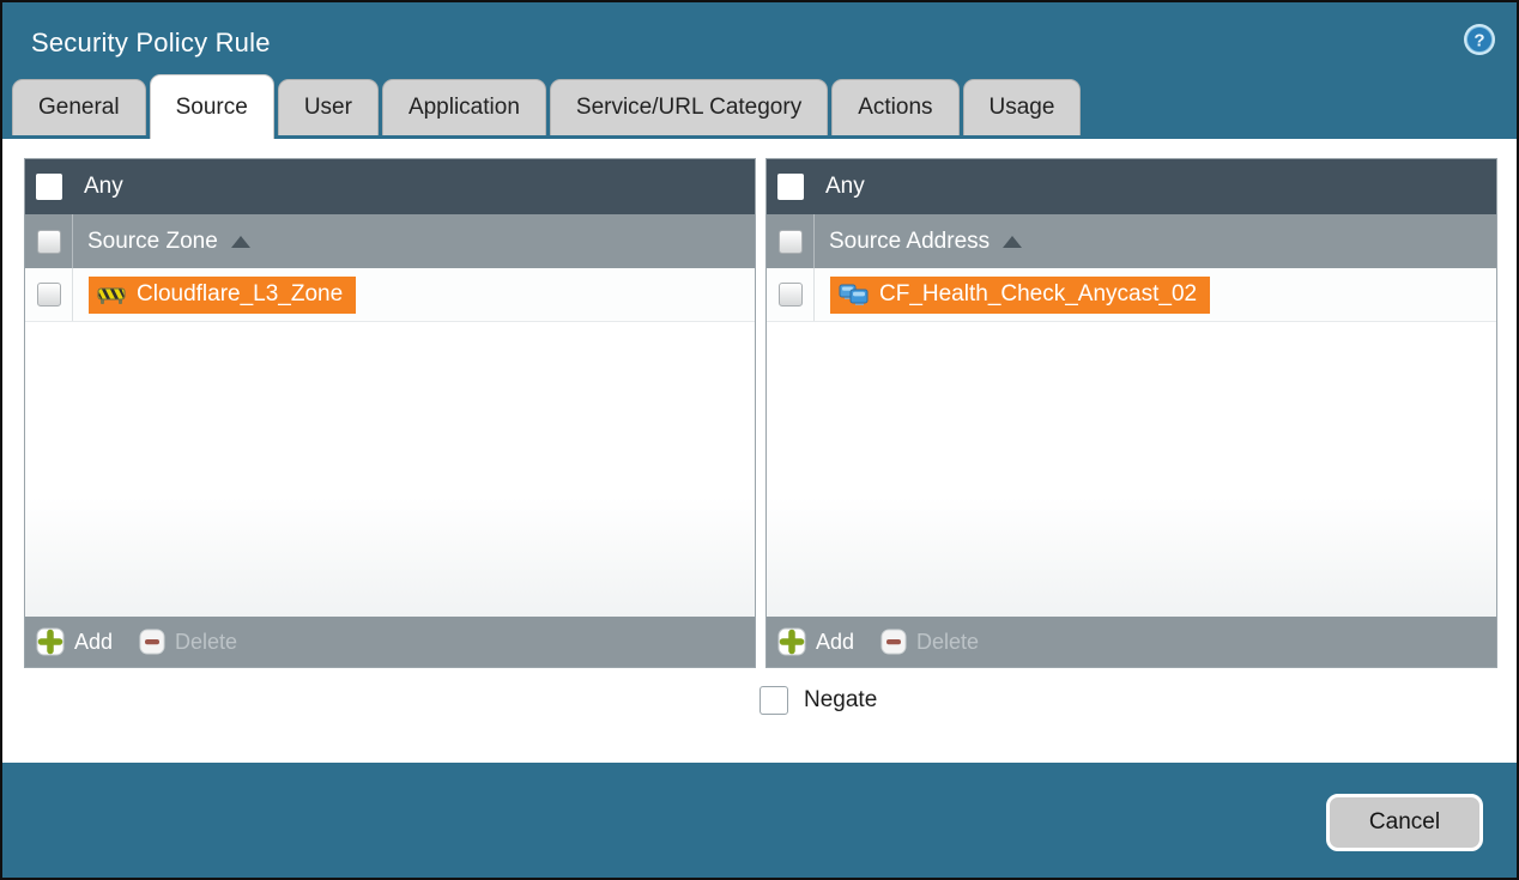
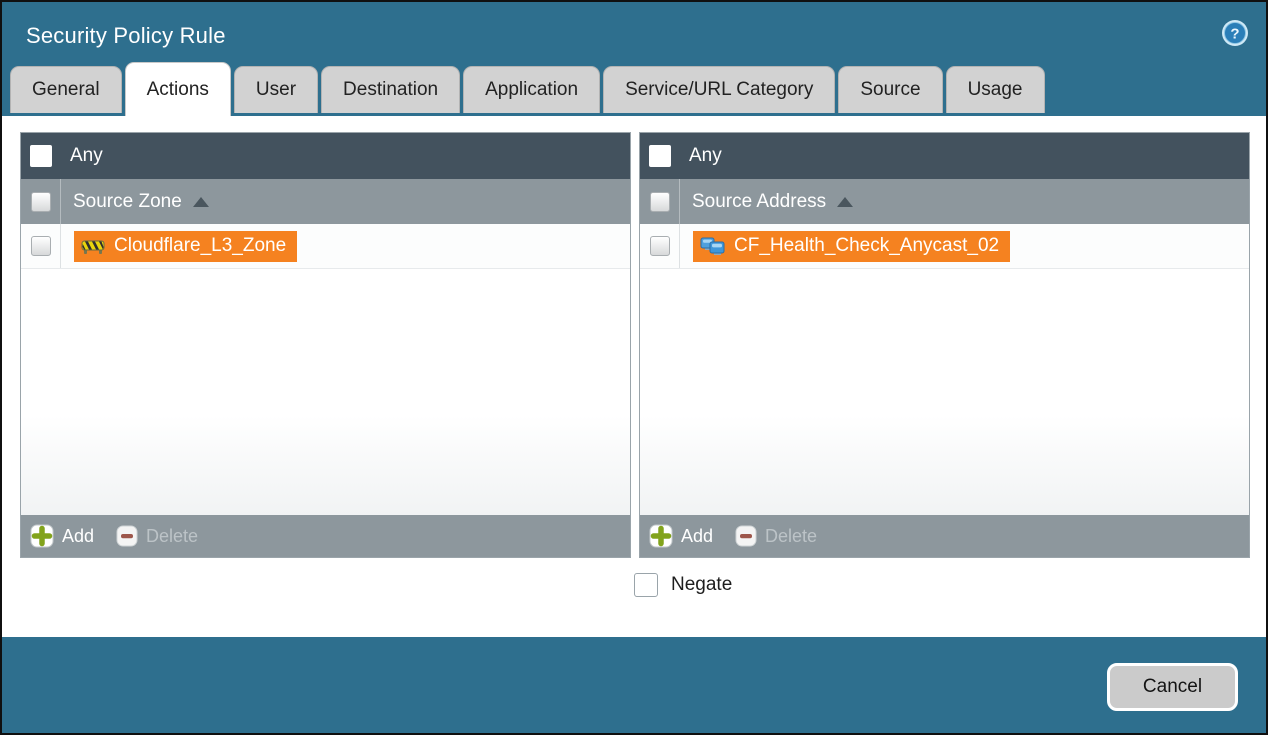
  Security Policy Rule
  ?
  General
- Source
+ Actions
  User
+ Destination
  Application
  Service/URL Category
- Actions
+ Source
  Usage
  Any
  Source Zone
  Cloudflare_L3_Zone
  Add
  Delete
  Any
  Source Address
  CF_Health_Check_Anycast_02
  Add
  Delete
  Negate
  Cancel
